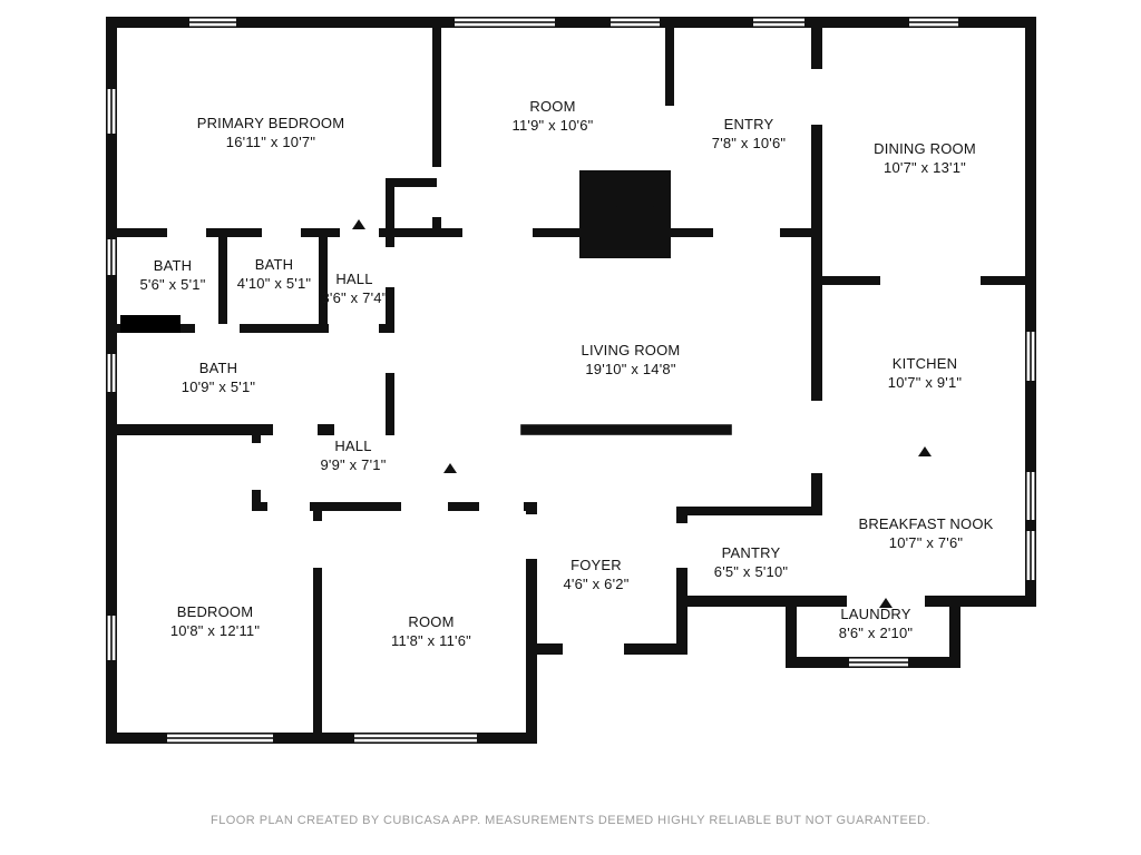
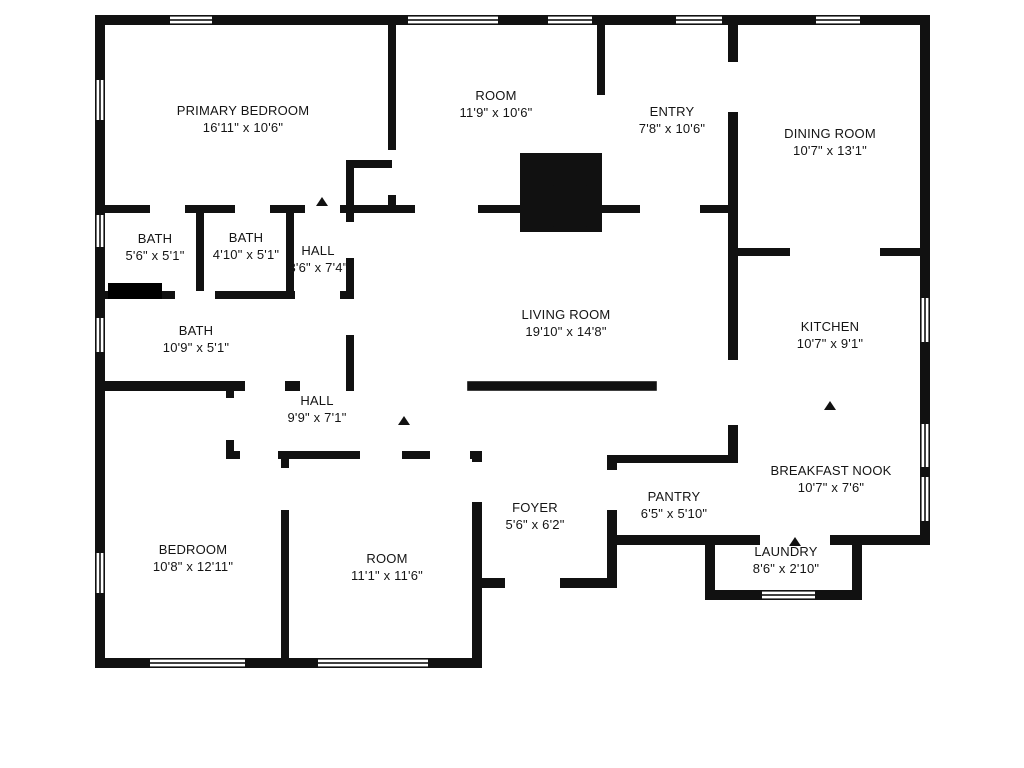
  PRIMARY BEDROOM
- 16'11" x 10'7"
+ 16'11" x 10'6"
  ROOM
  11'9" x 10'6"
  ENTRY
  7'8" x 10'6"
  DINING ROOM
  10'7" x 13'1"
  BATH
  5'6" x 5'1"
  BATH
  4'10" x 5'1"
  HALL
  3'6" x 7'4"
  BATH
  10'9" x 5'1"
  LIVING ROOM
  19'10" x 14'8"
  KITCHEN
  10'7" x 9'1"
  HALL
  9'9" x 7'1"
  BREAKFAST NOOK
  10'7" x 7'6"
  BEDROOM
  10'8" x 12'11"
  ROOM
- 11'8" x 11'6"
+ 11'1" x 11'6"
  FOYER
- 4'6" x 6'2"
+ 5'6" x 6'2"
  PANTRY
  6'5" x 5'10"
  LAUNDRY
  8'6" x 2'10"
- FLOOR PLAN CREATED BY CUBICASA APP. MEASUREMENTS DEEMED HIGHLY RELIABLE BUT NOT GUARANTEED.
